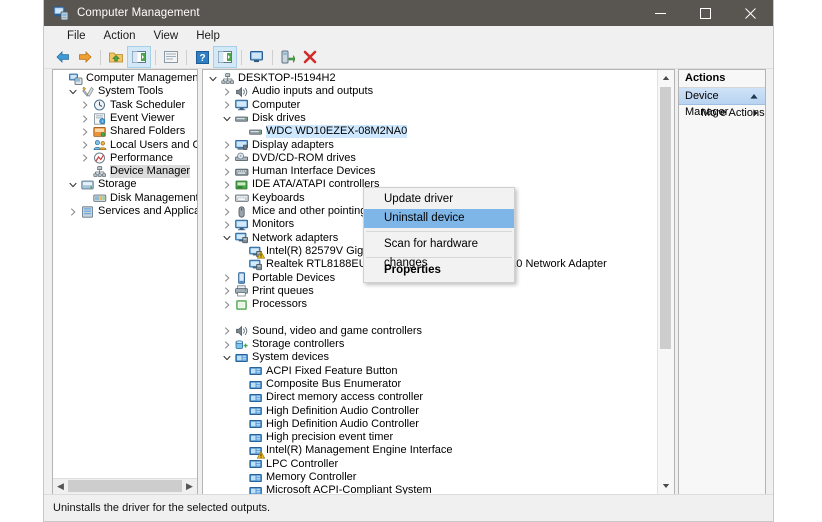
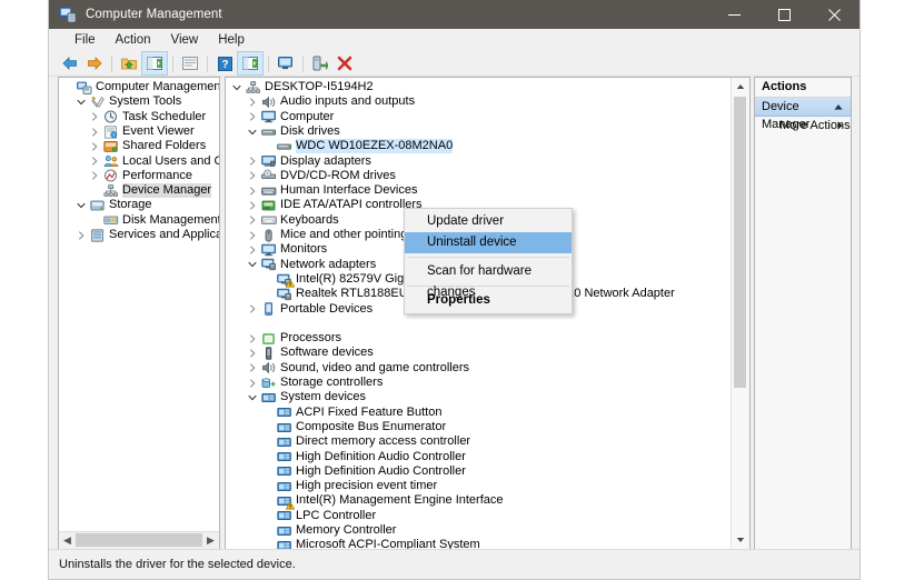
  Computer Management
  File
  Action
  View
  Help
  ?
  Computer Managemen
  System Tools
  Task Scheduler
  Event Viewer
  Shared Folders
  Local Users and G
  Performance
  Device Manager
  Storage
  Disk Managemen
  Services and Applic
  ◀
  ▶
  DESKTOP-I5194H2
  Audio inputs and outputs
  Computer
  Disk drives
  WDC WD10EZEX-08M2NA0
  Display adapters
  DVD/CD-ROM drives
  Human Interface Devices
  IDE ATA/ATAPI controllers
  Keyboards
  Mice and other pointin
  Monitors
  Network adapters
  Portable Devices
- Print queues
  Processors
+ Software devices
  Sound, video and game controllers
  Storage controllers
  System devices
  ACPI Fixed Feature Button
  Composite Bus Enumerator
  Direct memory access controller
  High Definition Audio Controller
  High Definition Audio Controller
  High precision event timer
  Intel(R) Management Engine Interface
  LPC Controller
  Memory Controller
  Microsoft ACPI-Compliant System
  Actions
  Device Manager
  More Actios
  Update driver
  Uninstall device
  Scan for hardware changes
  Properties
- Uninstalls the driver for the selected outputs.
+ Uninstalls the driver for the selected device.
